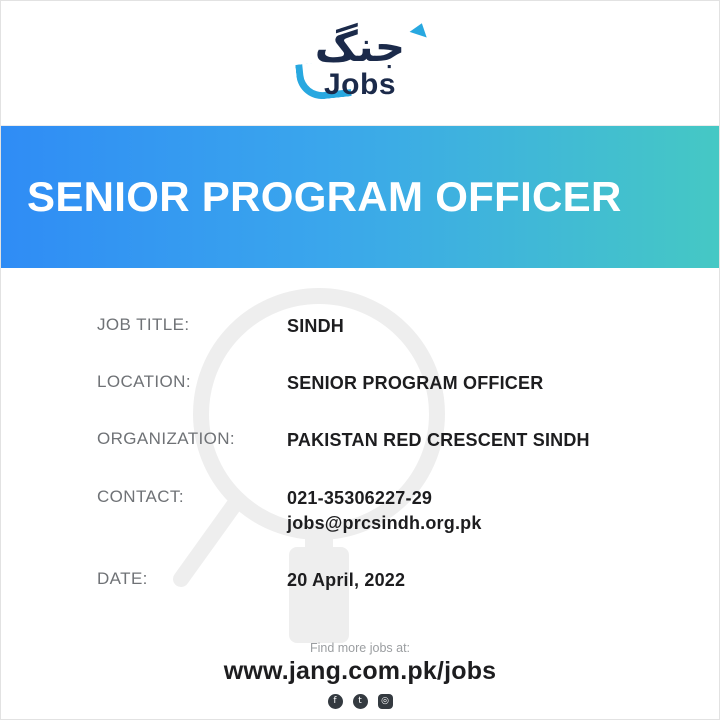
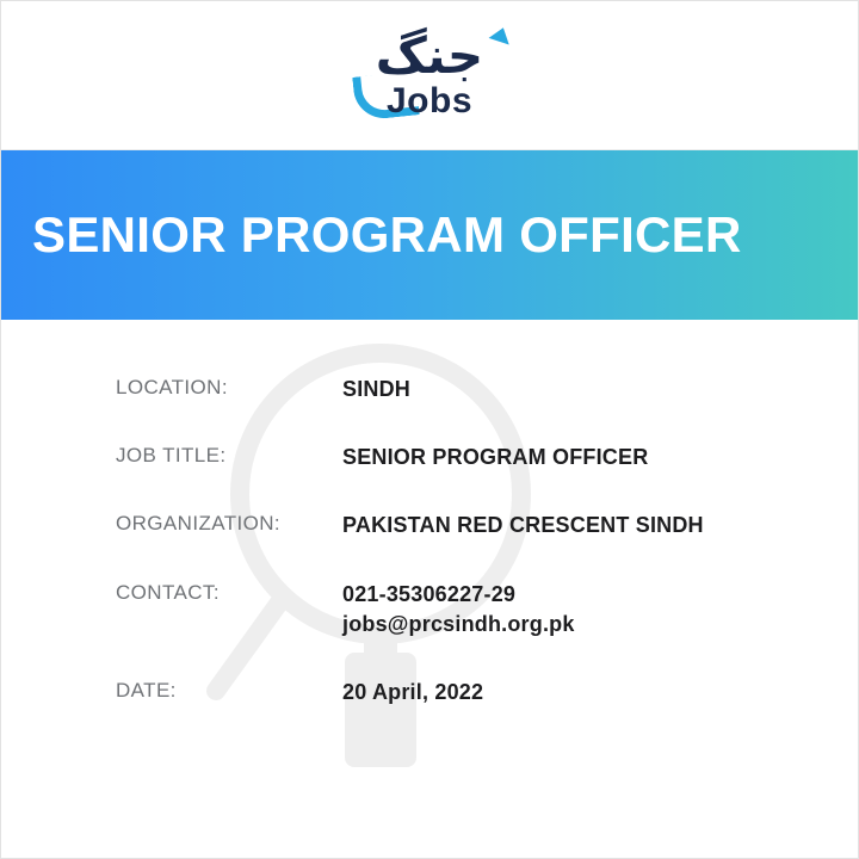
  جنگ
  Jobs
  SENIOR PROGRAM OFFICER
- JOB TITLE:
+ LOCATION:
  SINDH
- LOCATION:
+ JOB TITLE:
  SENIOR PROGRAM OFFICER
  ORGANIZATION:
  PAKISTAN RED CRESCENT SINDH
  CONTACT:
  021-35306227-29
  jobs@prcsindh.org.pk
  DATE:
  20 April, 2022
- Find more jobs at:
- www.jang.com.pk/jobs
- f
- t
- ◎
